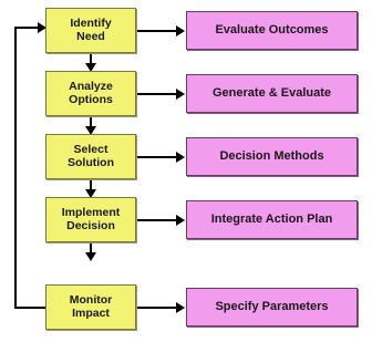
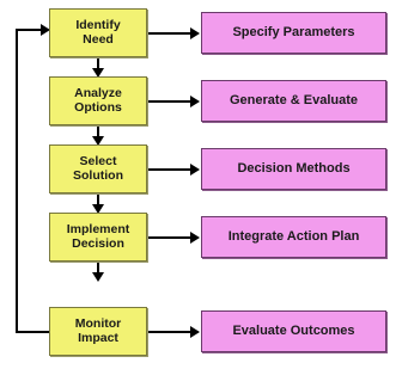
  Identify
  Need
  Analyze
  Options
  Select
  Solution
  Implement
  Decision
  Monitor
  Impact
- Evaluate Outcomes
+ Specify Parameters
  Generate & Evaluate
  Decision Methods
  Integrate Action Plan
- Specify Parameters
+ Evaluate Outcomes
